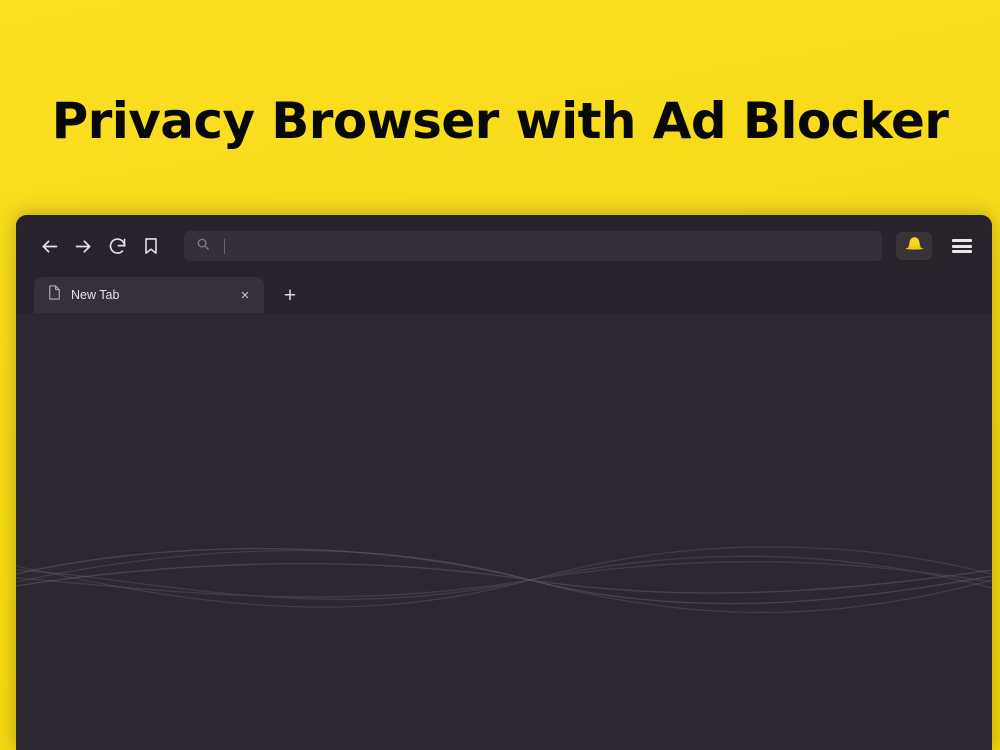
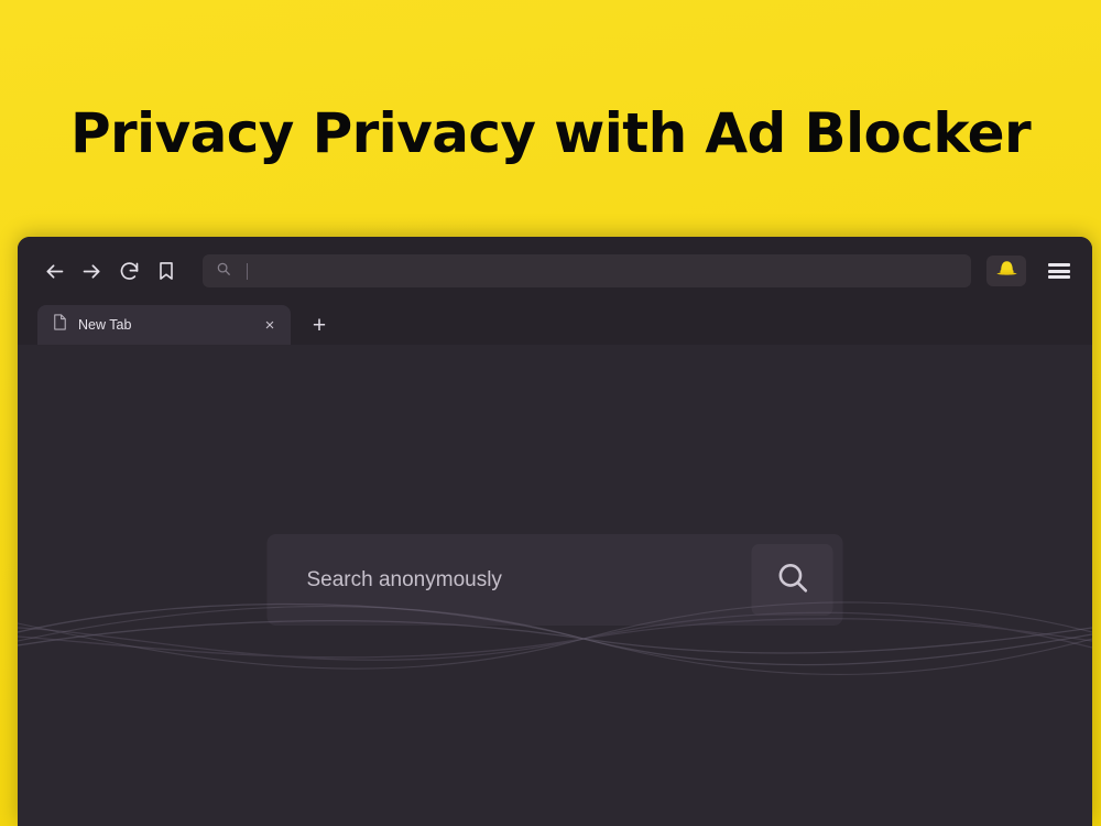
- Privacy Browser with Ad Blocker
+ Privacy Privacy with Ad Blocker
  New Tab
  ×
  +
+ Search anonymously
